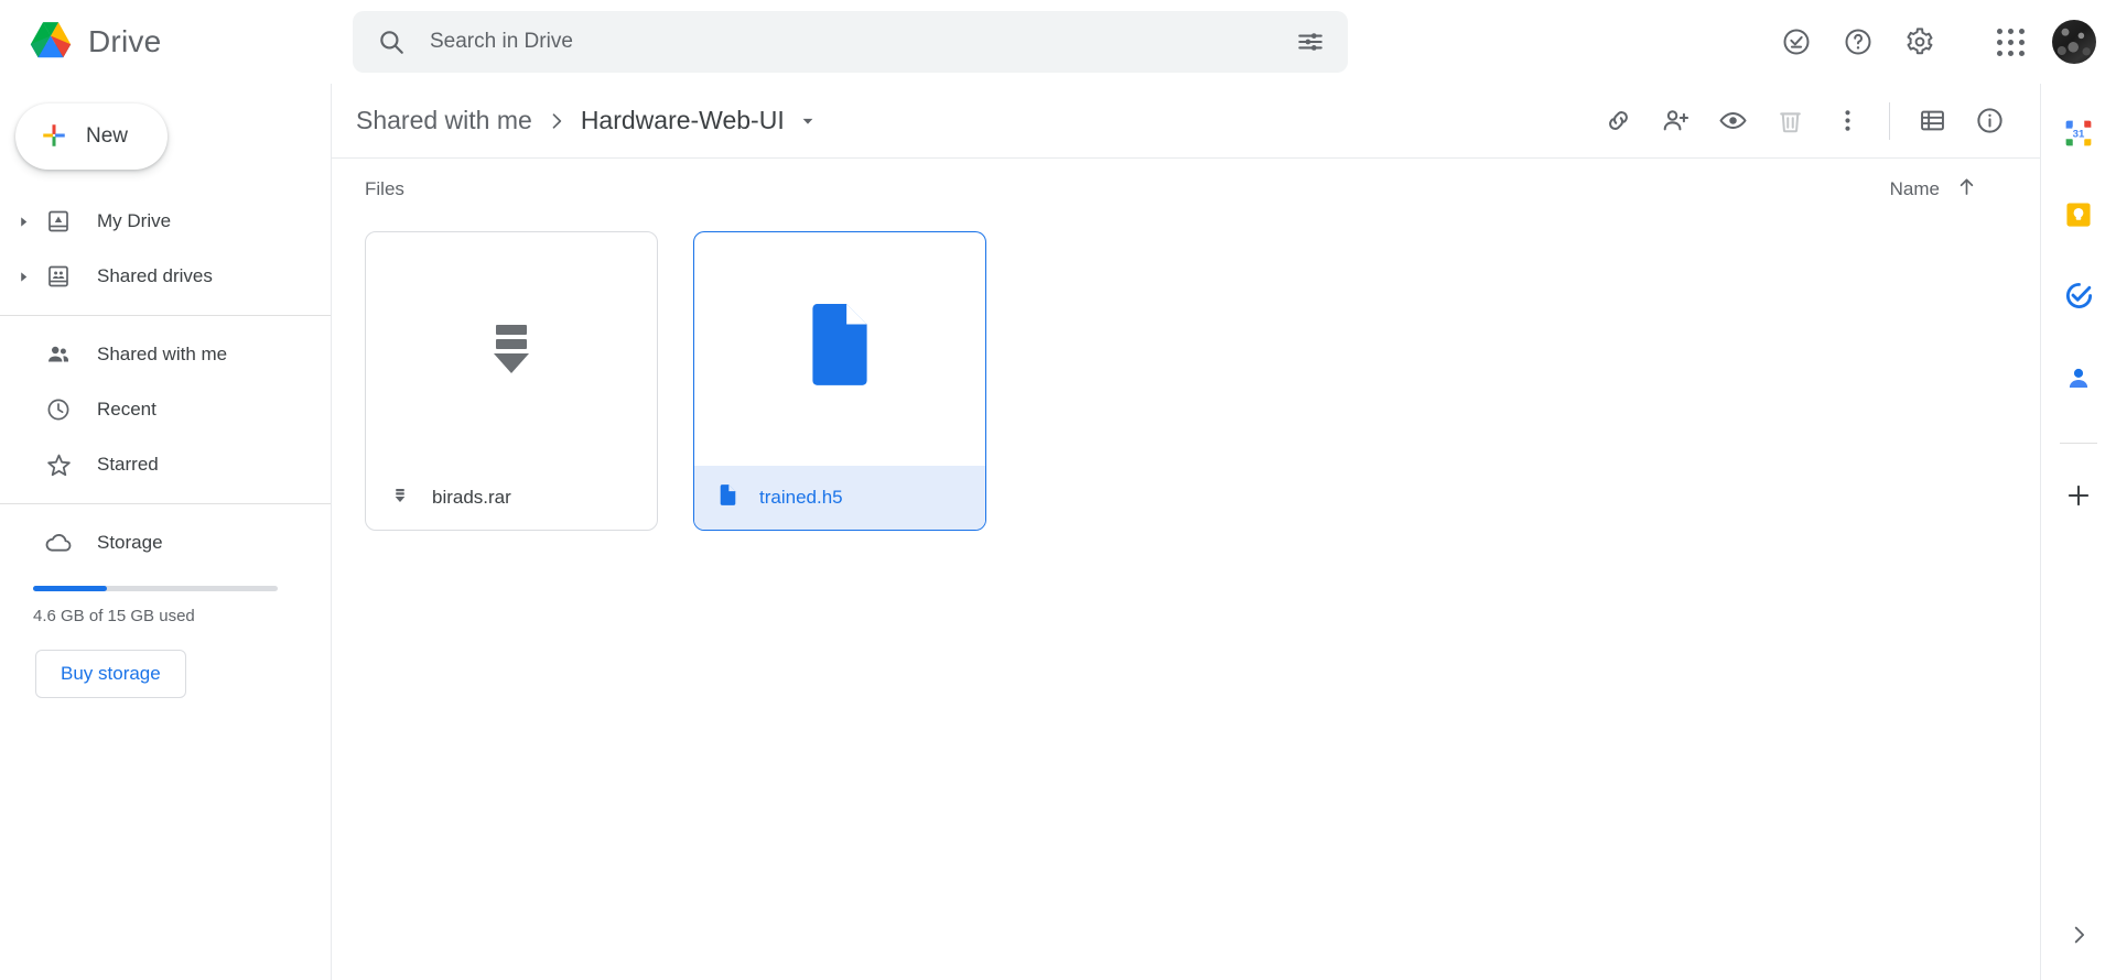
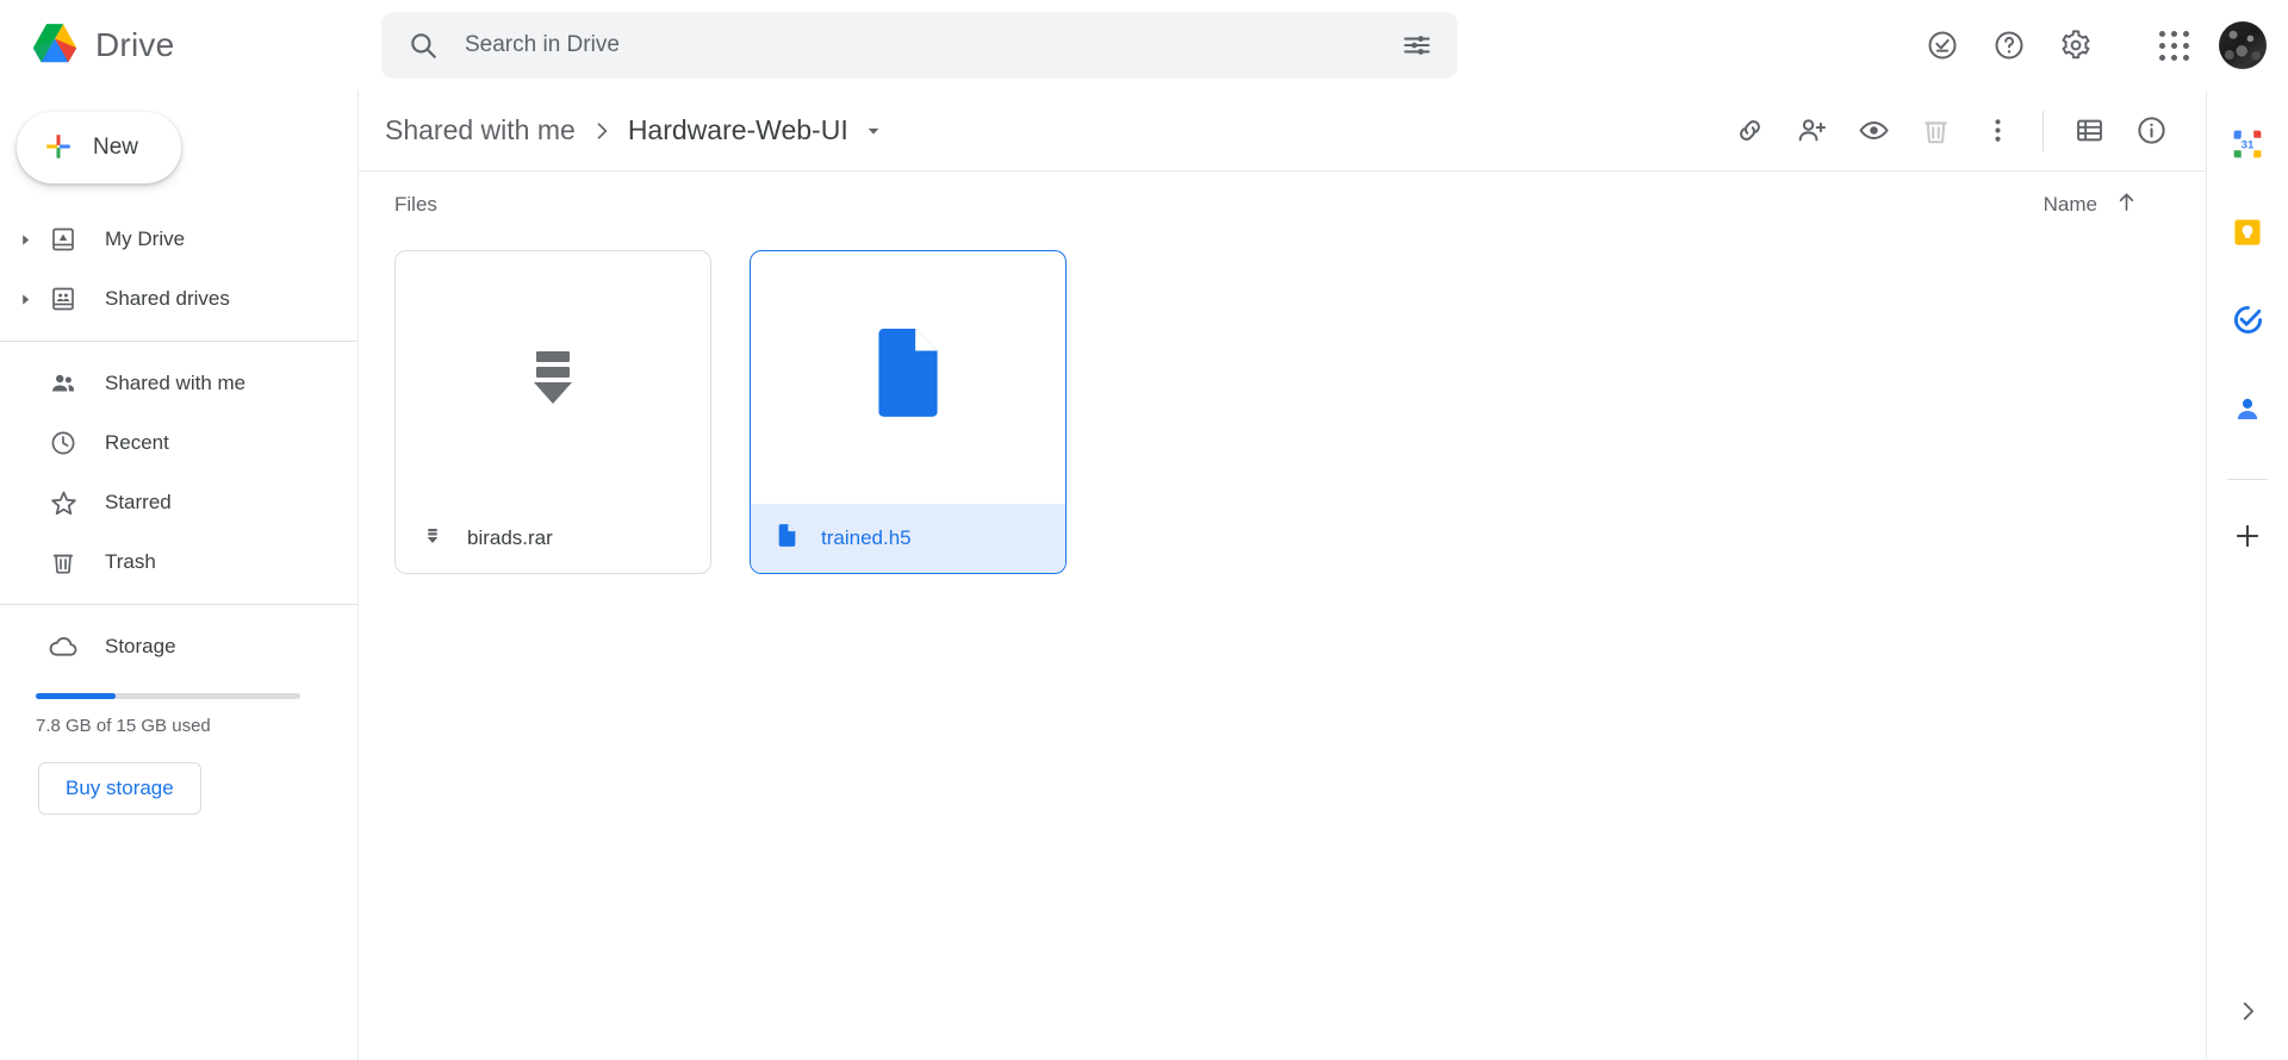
  Drive
  Search in Drive
  New
  My Drive
  Shared drives
  Shared with me
  Recent
  Starred
+ Trash
  Storage
- 4.6 GB of 15 GB used
+ 7.8 GB of 15 GB used
  Buy storage
  Shared with me
  Hardware-Web-UI
  Files
  Name
  birads.rar
  trained.h5
  31
